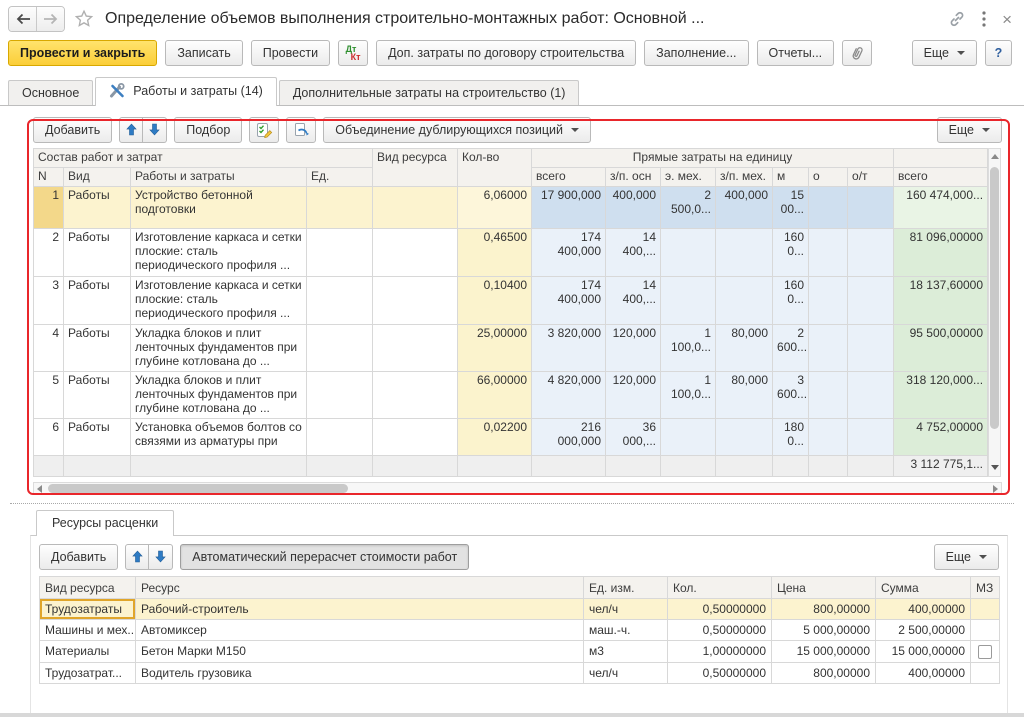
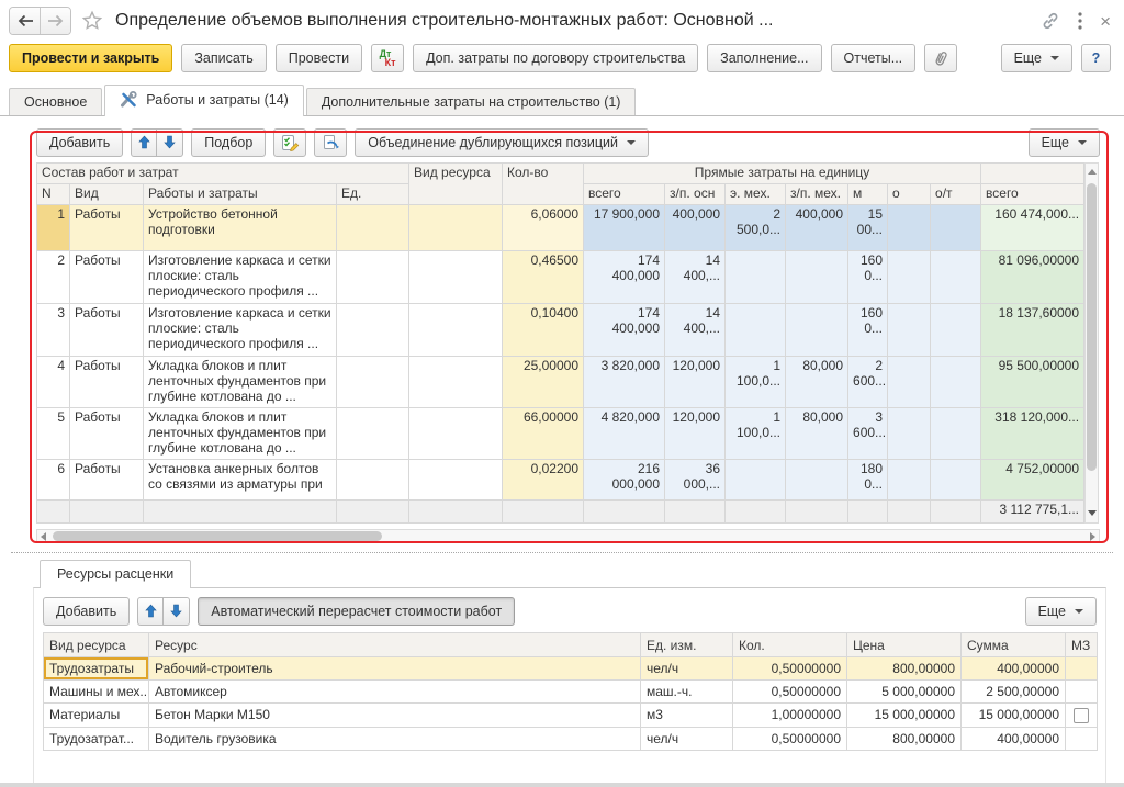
  Определение объемов выполнения строительно-монтажных работ: Основной ...
  ×
  Провести и закрыть
  Записать
  Провести
  Дт
  Кт
  Доп. затраты по договору строительства
  Заполнение...
  Отчеты...
  Еще
  ?
  Основное
  Работы и затраты (14)
  Дополнительные затраты на строительство (1)
  Добавить
  Подбор
  Объединение дублирующихся позиций
  Еще
  Состав работ и затрат	Вид ресурса	Кол-во	Прямые затраты на единицу
  N	Вид	Работы и затраты	Ед.	всего	з/п. осн	э. мех.	з/п. мех.	м	о	о/т	всего
  1	Работы	Устройство бетонной подготовки			6,06000	17 900,000	400,000	2 500,0...	400,000	15 00...			160 474,000...
  2	Работы	Изготовление каркаса и сетки плоские: сталь периодического профиля ...			0,46500	174 400,000	14 400,...			160 0...			81 096,00000
  3	Работы	Изготовление каркаса и сетки плоские: сталь периодического профиля ...			0,10400	174 400,000	14 400,...			160 0...			18 137,60000
  4	Работы	Укладка блоков и плит ленточных фундаментов при глубине котлована до ...			25,00000	3 820,000	120,000	1 100,0...	80,000	2 600...			95 500,00000
  5	Работы	Укладка блоков и плит ленточных фундаментов при глубине котлована до ...			66,00000	4 820,000	120,000	1 100,0...	80,000	3 600...			318 120,000...
- 6	Работы	Установка объемов болтов со связями из арматуры при			0,02200	216 000,000	36 000,...			180 0...			4 752,00000
+ 6	Работы	Установка анкерных болтов со связями из арматуры при			0,02200	216 000,000	36 000,...			180 0...			4 752,00000
  													3 112 775,1...
  Ресурсы расценки
  Добавить
  Автоматический перерасчет стоимости работ
  Еще
  Вид ресурса	Ресурс	Ед. изм.	Кол.	Цена	Сумма	МЗ
  Трудозатраты	Рабочий-строитель	чел/ч	0,50000000	800,00000	400,00000
  Машины и мех..	Автомиксер	маш.-ч.	0,50000000	5 000,00000	2 500,00000
  Материалы	Бетон Марки М150	м3	1,00000000	15 000,00000	15 000,00000
  Трудозатрат...	Водитель грузовика	чел/ч	0,50000000	800,00000	400,00000
